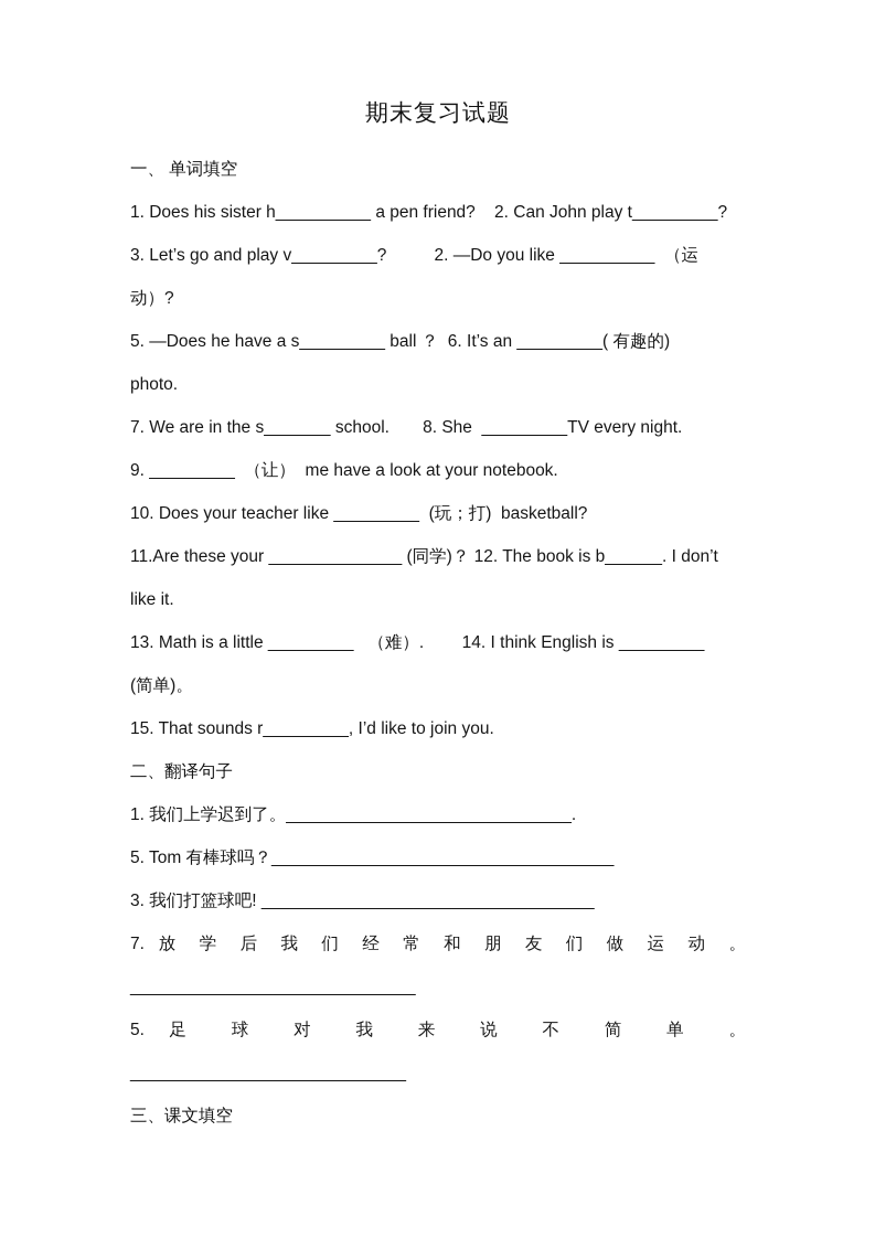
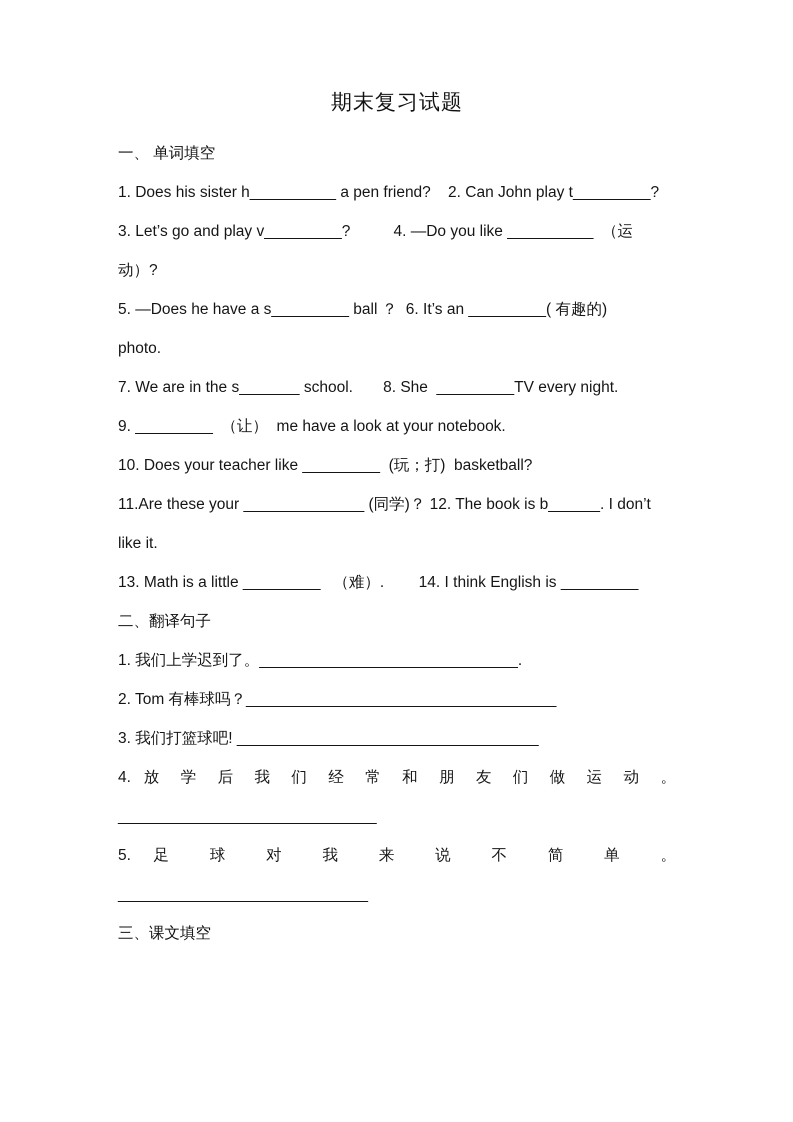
  期末复习试题
  一、 单词填空
  1. Does his sister h__________ a pen friend? 2. Can John play t_________?
- 3. Let’s go and play v_________? 2. —Do you like __________ （运
+ 3. Let’s go and play v_________? 4. —Do you like __________ （运
  动）?
  5. —Does he have a s_________ ball ？ 6. It’s an _________( 有趣的)
  photo.
  7. We are in the s_______ school. 8. She _________TV every night.
  9. _________ （让） me have a look at your notebook.
  10. Does your teacher like _________ (玩；打) basketball?
  11.Are these your ______________ (同学)？ 12. The book is b______. I don’t
  like it.
  13. Math is a little _________ （难）. 14. I think English is _________
- (简单)。
- 15. That sounds r_________, I’d like to join you.
  二、翻译句子
  1. 我们上学迟到了。______________________________.
- 5. Tom 有棒球吗？____________________________________
+ 2. Tom 有棒球吗？____________________________________
  3. 我们打篮球吧! ___________________________________
- 7. 放 学 后 我 们 经 常 和 朋 友 们 做 运 动 。
+ 4. 放 学 后 我 们 经 常 和 朋 友 们 做 运 动 。
  ______________________________
  5. 足 球 对 我 来 说 不 简 单 。
  _____________________________
  三、课文填空
